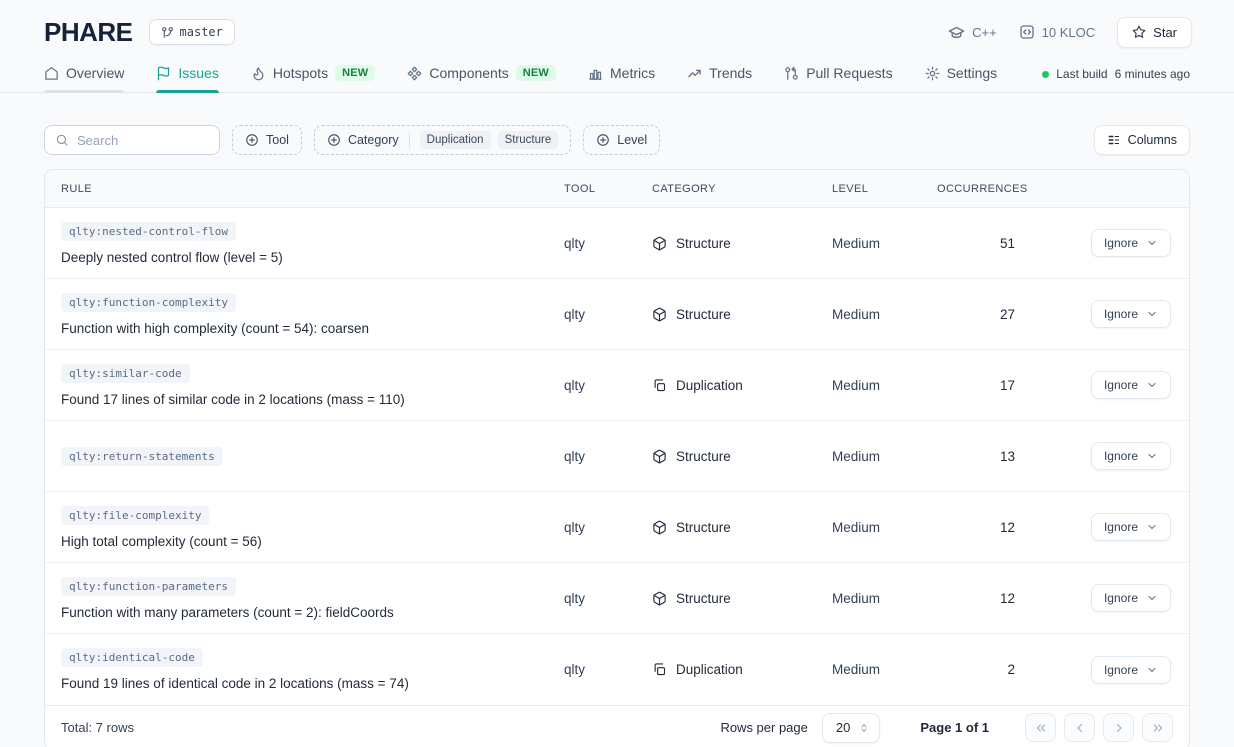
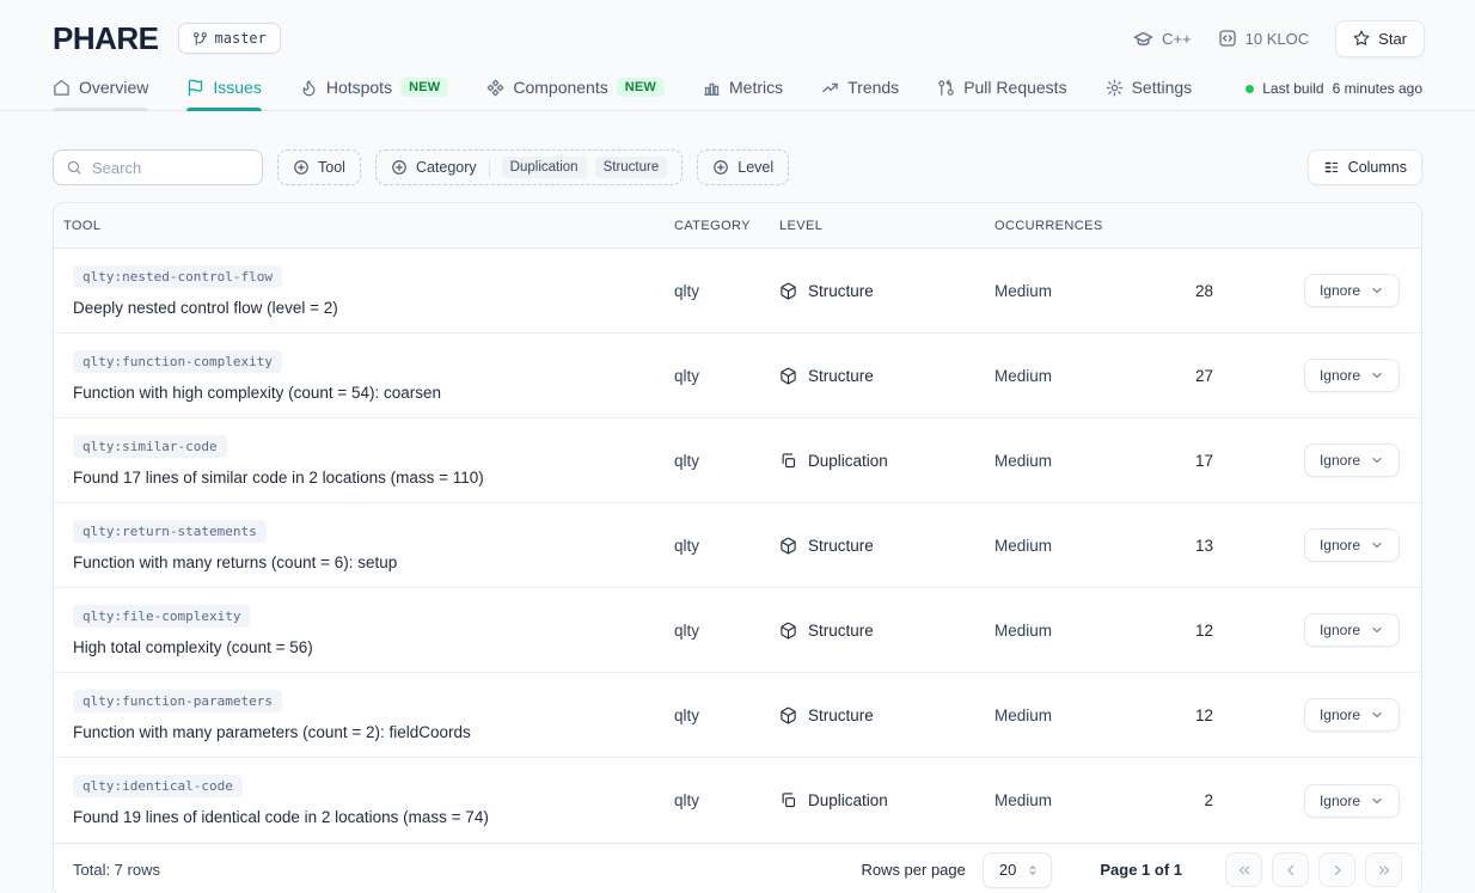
  PHARE
  master
  C++
  10 KLOC
  Star
  Overview
  Issues
  Hotspots
  NEW
  Components
  NEW
  Metrics
  Trends
  Pull Requests
  Settings
  Last build
  6 minutes ago
  Search
  Tool
  Category
  Duplication
  Structure
  Level
  Columns
- RULE
  TOOL
  CATEGORY
  LEVEL
  OCCURRENCES
  qlty:nested-control-flow
- Deeply nested control flow (level = 5)
+ Deeply nested control flow (level = 2)
  qlty
  Structure
  Medium
- 51
+ 28
  Ignore
  qlty:function-complexity
  Function with high complexity (count = 54): coarsen
  qlty
  Structure
  Medium
  27
  Ignore
  qlty:similar-code
  Found 17 lines of similar code in 2 locations (mass = 110)
  qlty
  Duplication
  Medium
  17
  Ignore
  qlty:return-statements
+ Function with many returns (count = 6): setup
  qlty
  Structure
  Medium
  13
  Ignore
  qlty:file-complexity
  High total complexity (count = 56)
  qlty
  Structure
  Medium
  12
  Ignore
  qlty:function-parameters
  Function with many parameters (count = 2): fieldCoords
  qlty
  Structure
  Medium
  12
  Ignore
  qlty:identical-code
  Found 19 lines of identical code in 2 locations (mass = 74)
  qlty
  Duplication
  Medium
  2
  Ignore
  Total: 7 rows
  Rows per page
  20
  Page 1 of 1
